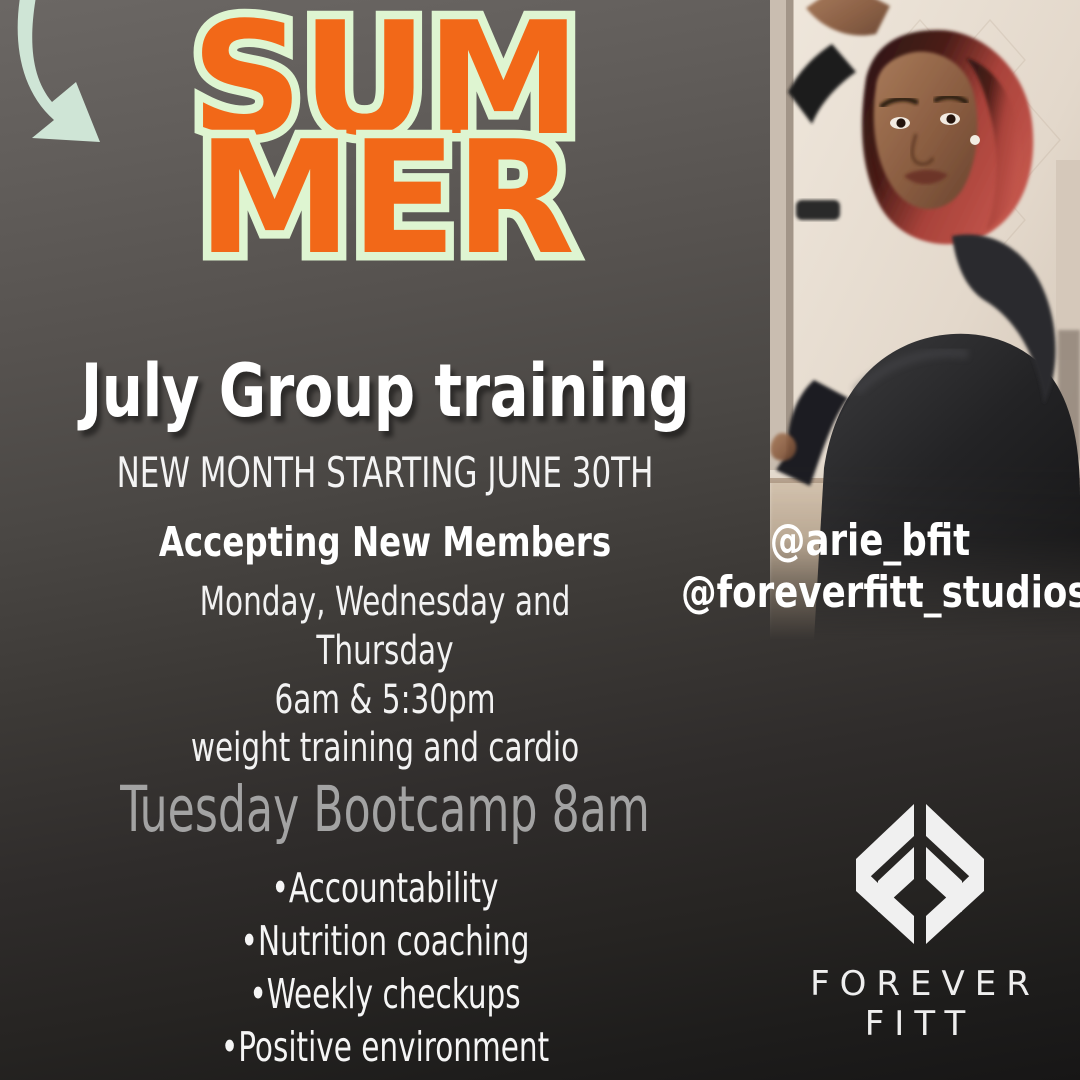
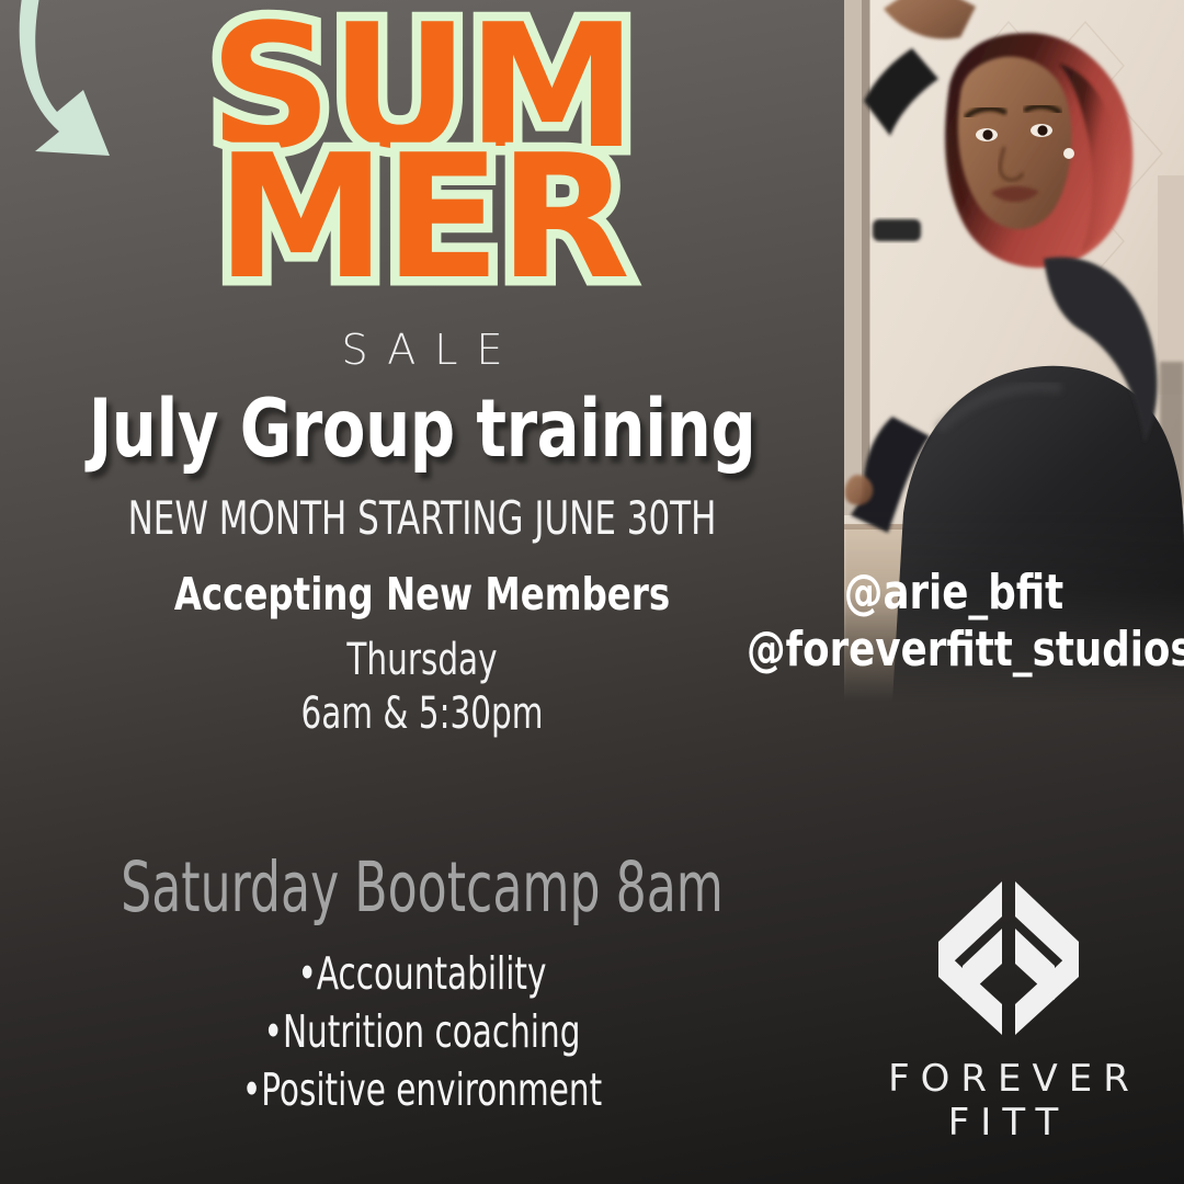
  SUM
  MER
+ SALE
  July Group training
  NEW MONTH STARTING JUNE 30TH
  Accepting New Members
- Monday, Wednesday and
  Thursday
  6am & 5:30pm
- weight training and cardio
- Tuesday Bootcamp 8am
+ Saturday Bootcamp 8am
  •Accountability
  •Nutrition coaching
- •Weekly checkups
  •Positive environment
  @arie_bfit
  @foreverfitt_studios
  FOREVER FITT
